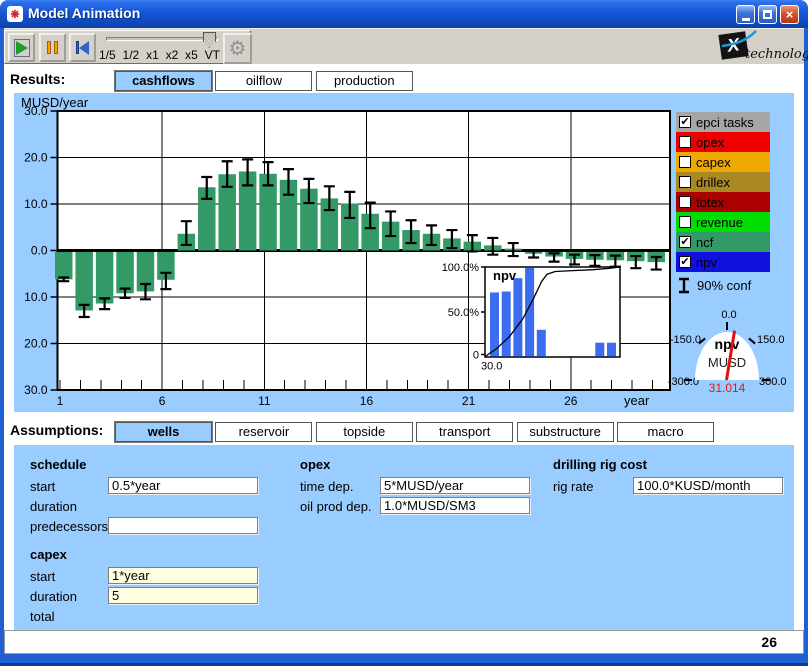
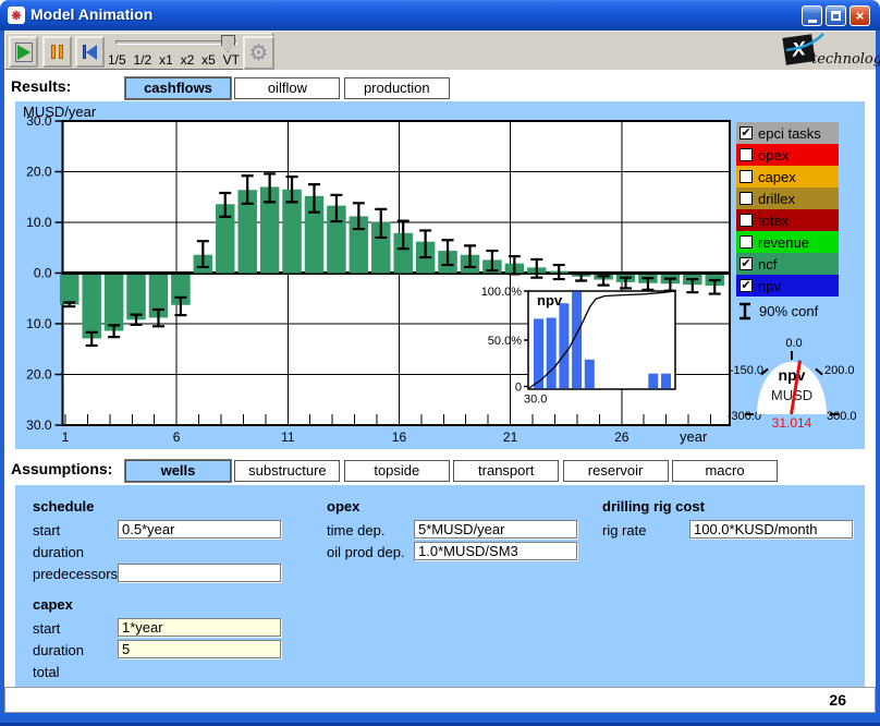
  ❋
  Model Animation
  ×
  1/5
  1/2
  x1
  x2
  x5
  VT
  ⚙
  technolog
  Results:
  cashflows
  oilflow
  production
  MUSD/year
  30.0
  20.0
  10.0
  0.0
  10.0
  20.0
  30.0
  1
  6
  11
  16
  21
  26
  year
  100.0%
  50.0%
  0
  30.0
  npv
  ✔
  epci tasks
  opex
  capex
  drillex
  totex
  revenue
  ✔
  ncf
  ✔
  npv
  90% conf
  0.0
  -150.0
- 150.0
+ 200.0
  -300.0
  300.0
  npv
  MUSD
  31.014
  Assumptions:
  wells
- reservoir
+ substructure
  topside
  transport
- substructure
+ reservoir
  macro
  schedule
  start
  0.5*year
  duration
  predecessors
  opex
  time dep.
  5*MUSD/year
  oil prod dep.
  1.0*MUSD/SM3
  drilling rig cost
  rig rate
  100.0*KUSD/month
  capex
  start
  1*year
  duration
  5
  total
  26
